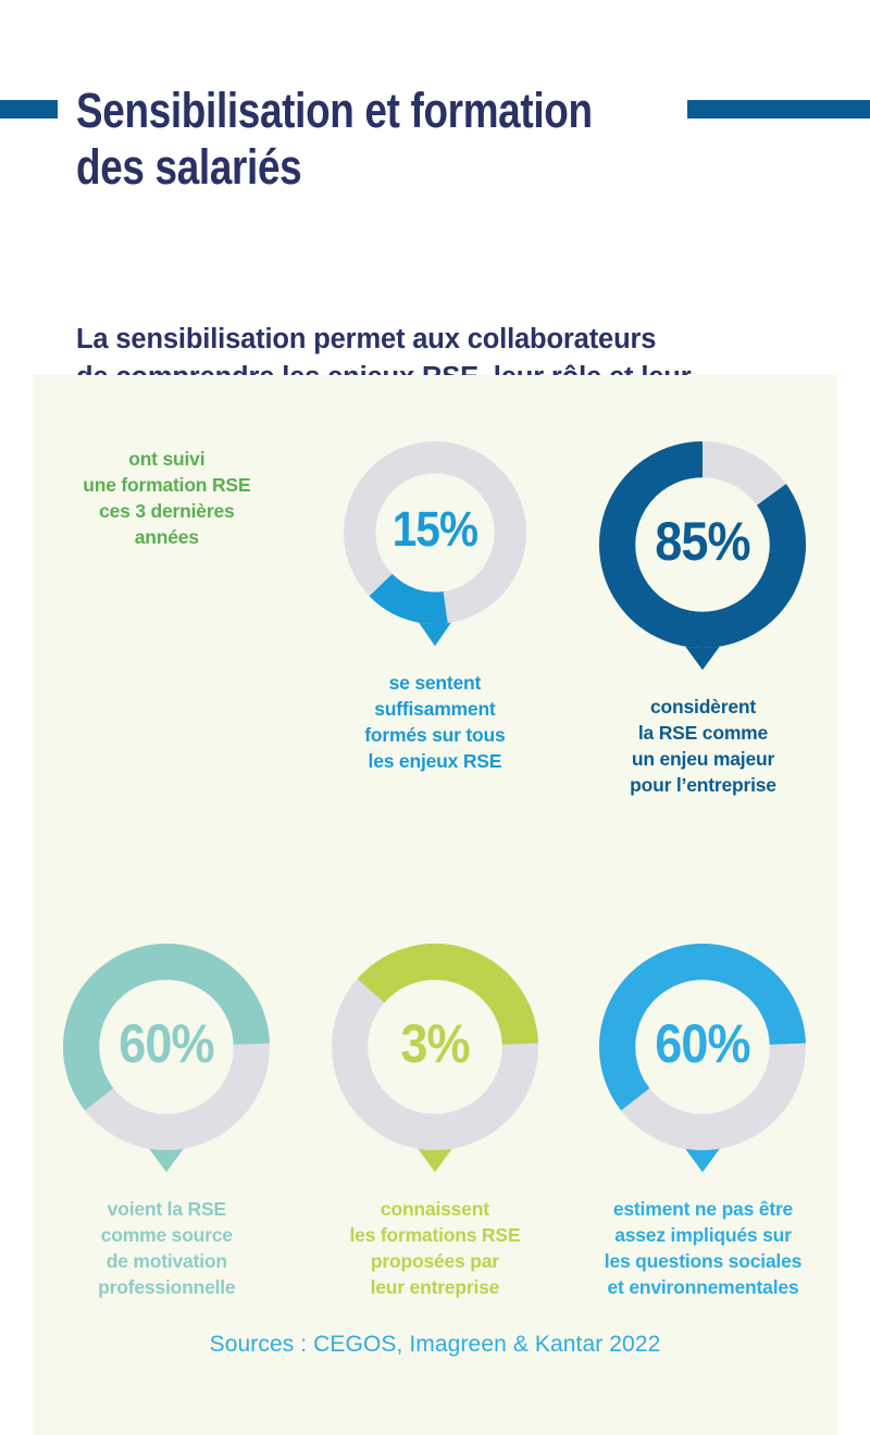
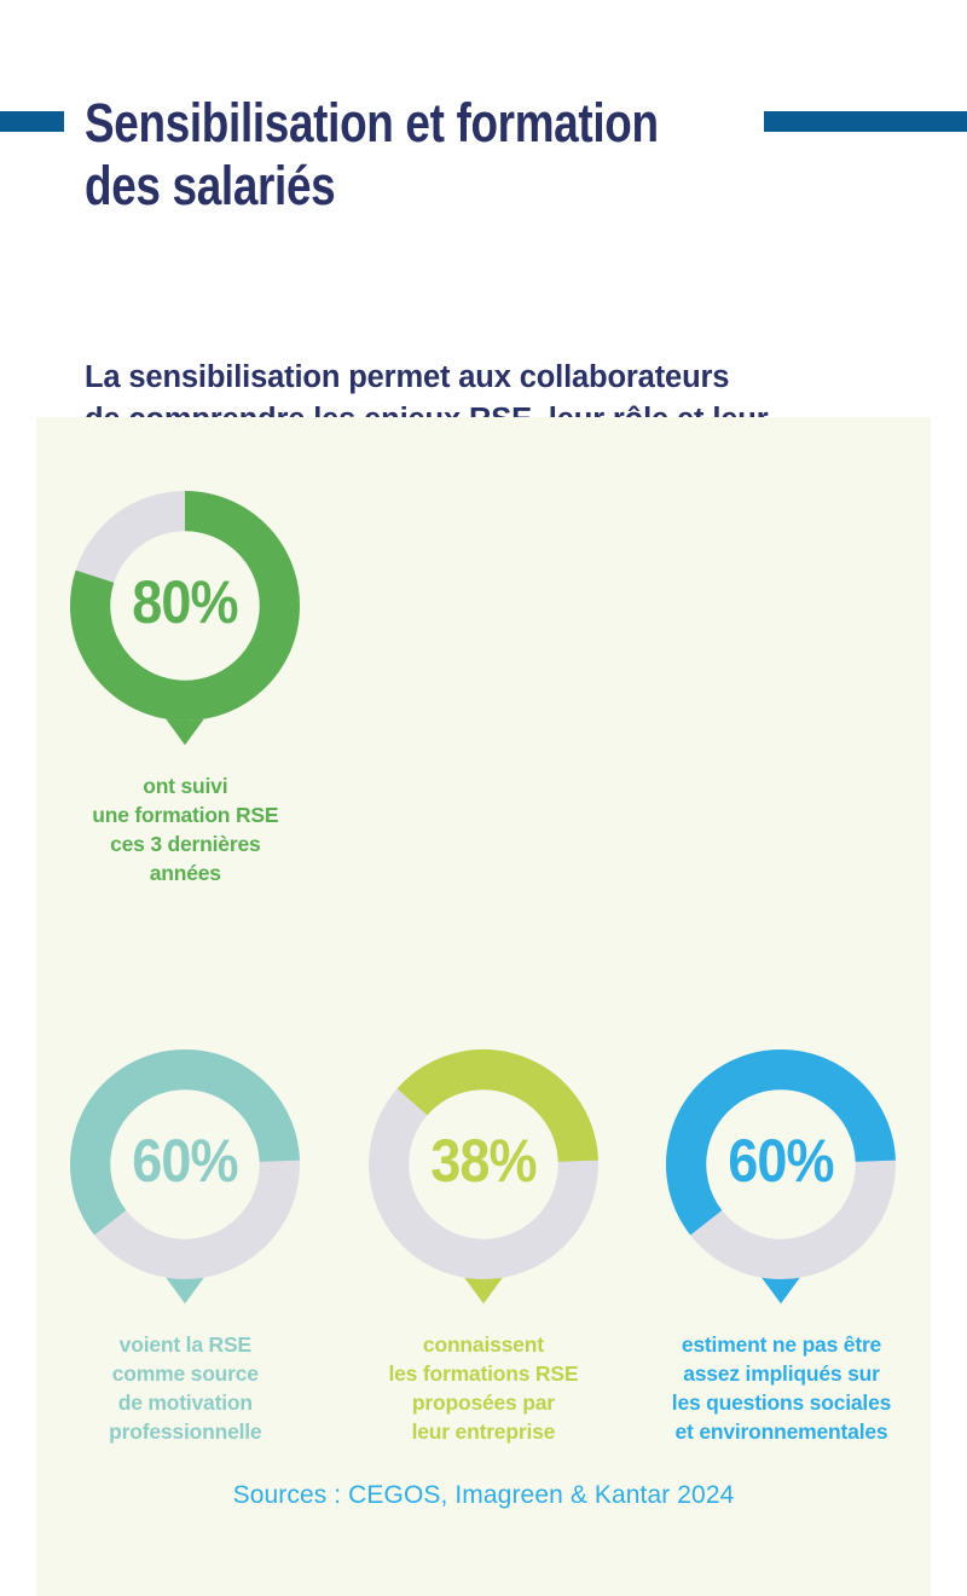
  Sensibilisation et formation
  des salariés
  La sensibilisation permet aux collaborateurs
+ 80%
  ont suivi
  une formation RSE
  ces 3 dernières
  années
- 15%
- se sentent
- suffisamment
- formés sur tous
- les enjeux RSE
- 85%
- considèrent
- la RSE comme
- un enjeu majeur
- pour l’entreprise
  60%
  voient la RSE
  comme source
  de motivation
  professionnelle
- 3%
+ 38%
  connaissent
  les formations RSE
  proposées par
  leur entreprise
  60%
  estiment ne pas être
  assez impliqués sur
  les questions sociales
  et environnementales
- Sources : CEGOS, Imagreen & Kantar 2022
+ Sources : CEGOS, Imagreen & Kantar 2024
